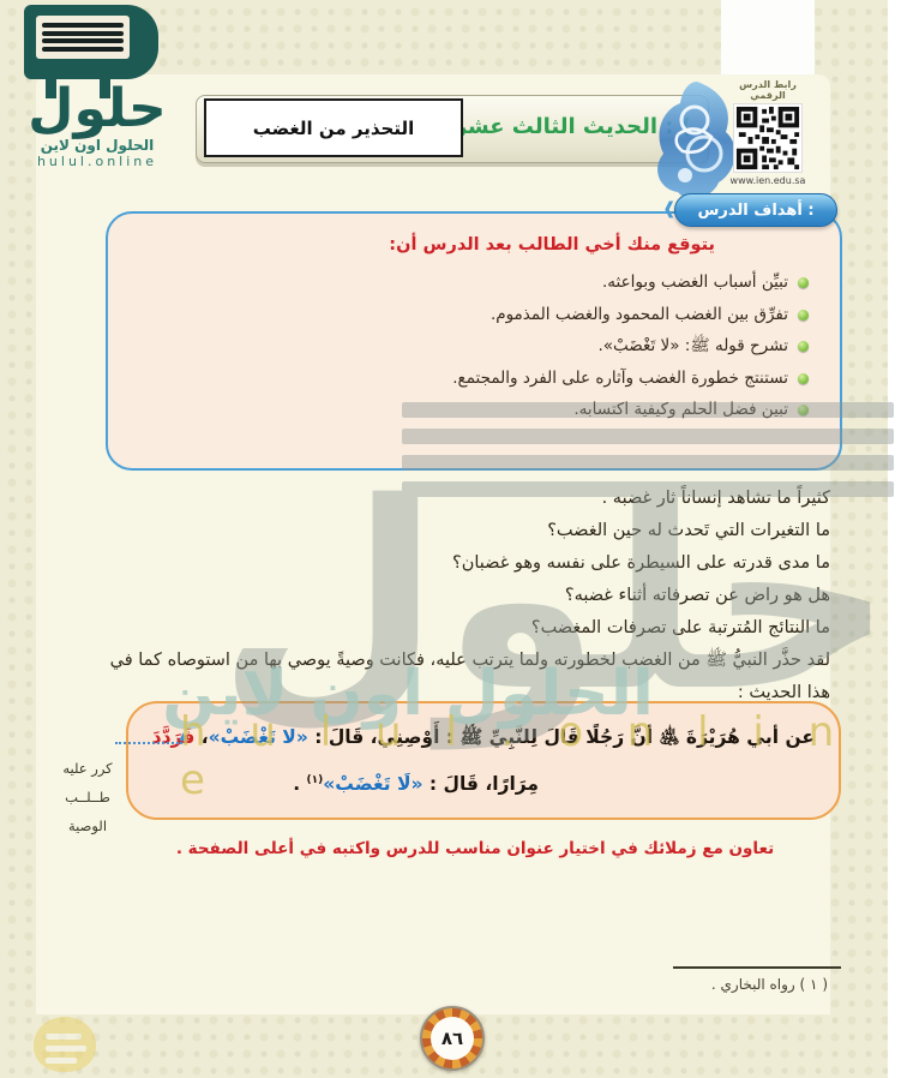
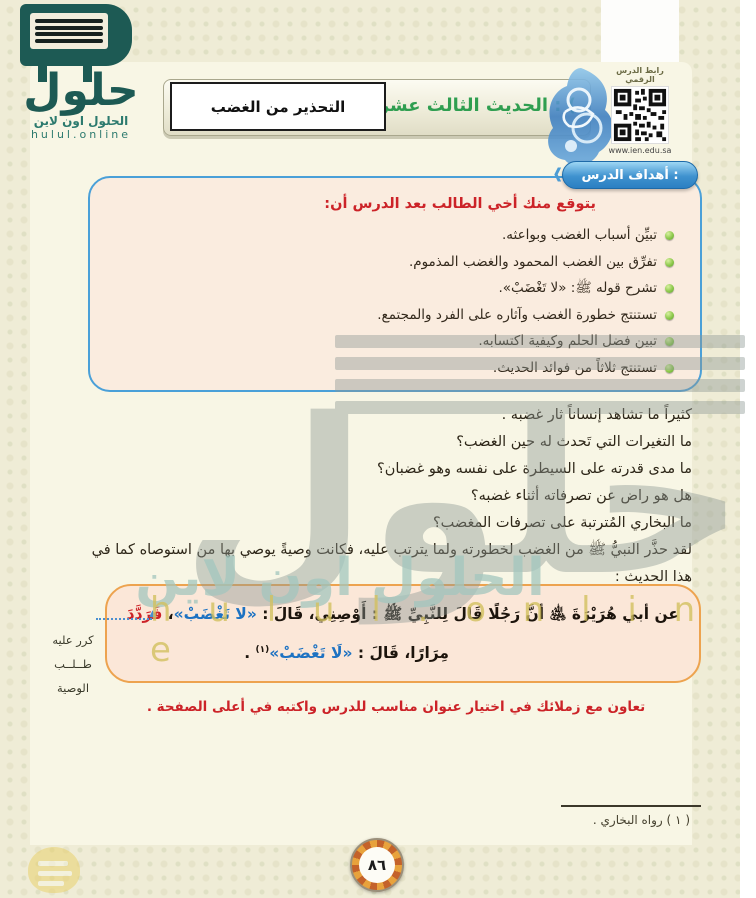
  حلول
  الحلول اون لاين
  hulul.online
  الحديث الثالث عش
  التحذير من الغضب
  رابط الدرس الرقمي
  www.ien.edu.sa
  أهداف الدرس :
  يتوقع منك أخي الطالب بعد الدرس أن:
  تبيِّن أسباب الغضب وبواعثه.
  تفرِّق بين الغضب المحمود والغضب المذموم.
  تشرح قوله ﷺ: «لا تَغْضَبْ».
  تستنتج خطورة الغضب وآثاره على الفرد والمجتمع.
  تبين فضل الحلم وكيفية اكتسابه.
+ تستنتج ثلاثاً من فوائد الحديث.
  كثيراً ما تشاهد إنساناً ثار غضبه .
  ما التغيرات التي تَحدث له حين الغضب؟
  ما مدى قدرته على السيطرة على نفسه وهو غضبان؟
  هل هو راض عن تصرفاته أثناء غضبه؟
- ما النتائج المُترتبة على تصرفات المغضب؟
+ ما البخاري المُترتبة على تصرفات المغضب؟
  لقد حذَّر النبيُّ ﷺ من الغضب لخطورته ولما يترتب عليه، فكانت وصيةً يوصي بها من استوصاه كما في هذا الحديث :
  عن أبي هُرَيْرَةَ ﵁ أنَّ رَجُلًا قَالَ لِلنَّبِيِّ ﷺ : أَوْصِنِي، قَالَ : «لا تَغْضَبْ»، فَرَدَّدَ
  مِرَارًا، قَالَ : «لَا تَغْضَبْ»(١) .
  كرر عليه
  طــلــب
  الوصية
  تعاون مع زملائك في اختيار عنوان مناسب للدرس واكتبه في أعلى الصفحة .
  ( ١ ) رواه البخاري .
  ٨٦
  حلول
  الحلول اون لاين
  h u l u l . o n l i n e
